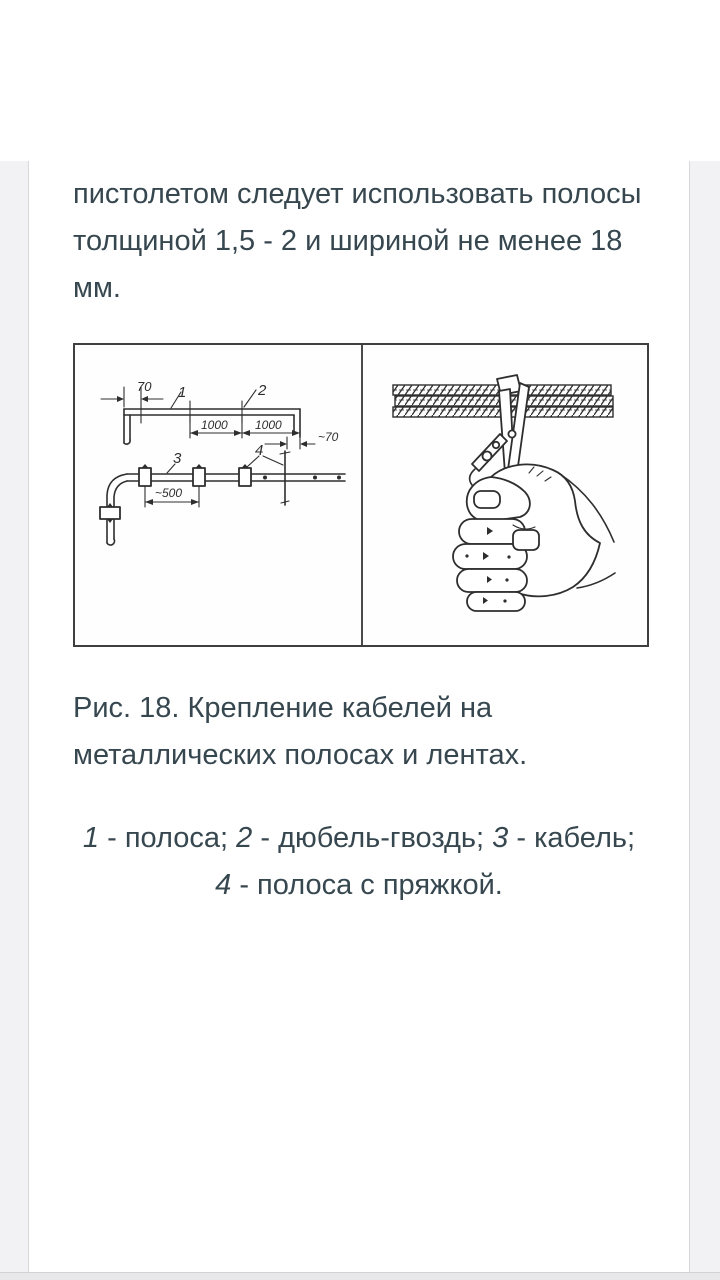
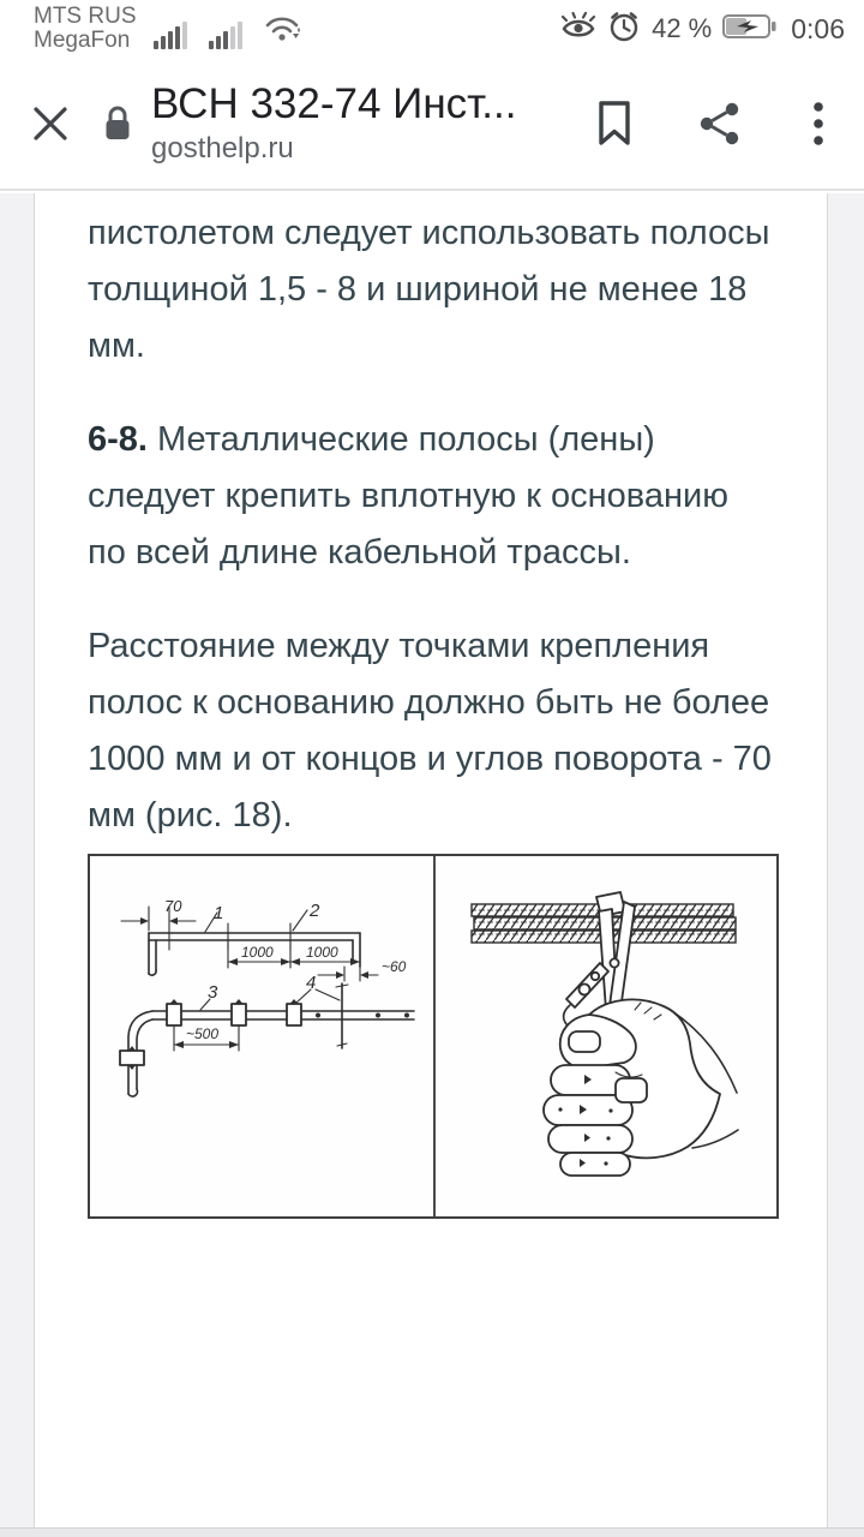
+ MTS RUS
+ MegaFon
+ 42 %
+ 0:06
+ ВСН 332-74 Инст...
+ gosthelp.ru
- пистолетом следует использовать полосы толщиной 1,5 - 2 и шириной не менее 18 мм.
+ пистолетом следует использовать полосы толщиной 1,5 - 8 и шириной не менее 18 мм.
+ 6-8. Металлические полосы (лены) следует крепить вплотную к основанию по всей длине кабельной трассы.
+ Расстояние между точками крепления полос к основанию должно быть не более 1000 мм и от концов и углов поворота - 70 мм (рис. 18).
  70
  1
  2
  1000
  1000
- ~70
+ ~60
  3
  4
  ~500
- Рис. 18. Крепление кабелей на металлических полосах и лентах.
- 1 - полоса; 2 - дюбель-гвоздь; 3 - кабель; 4 - полоса с пряжкой.
